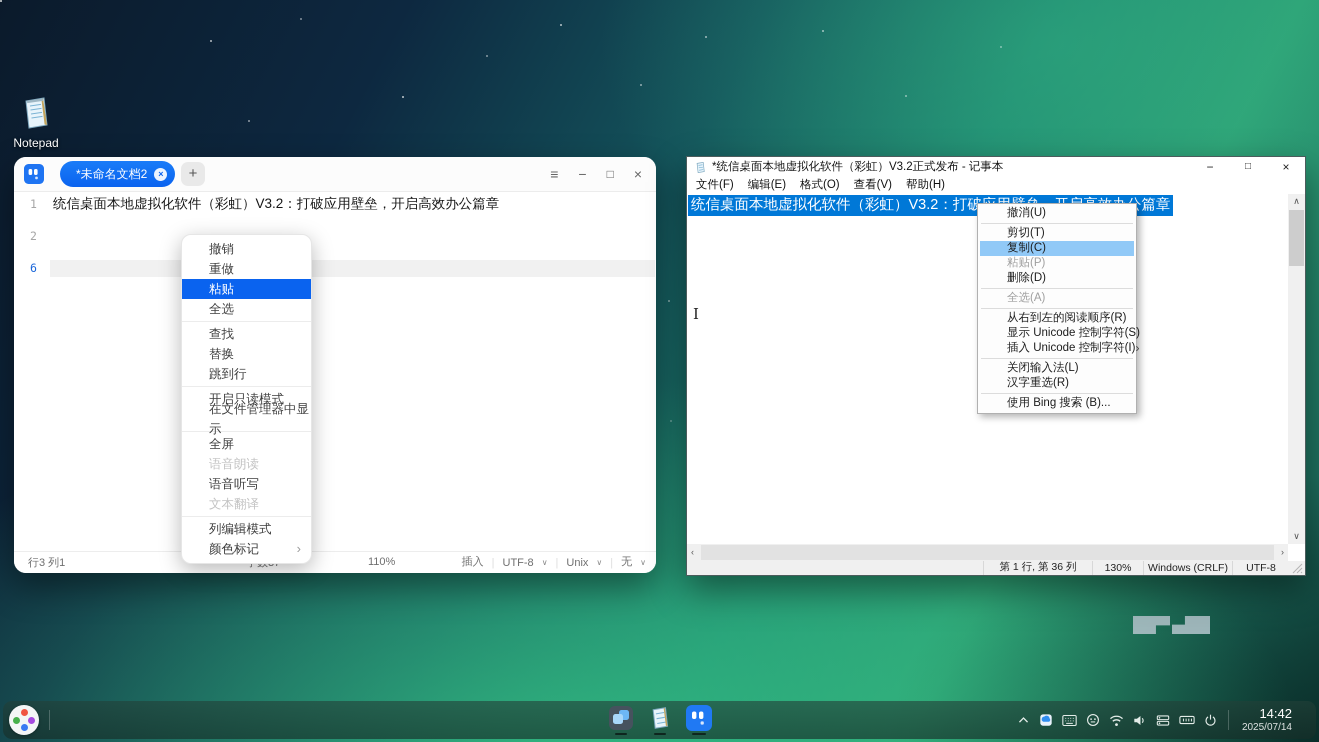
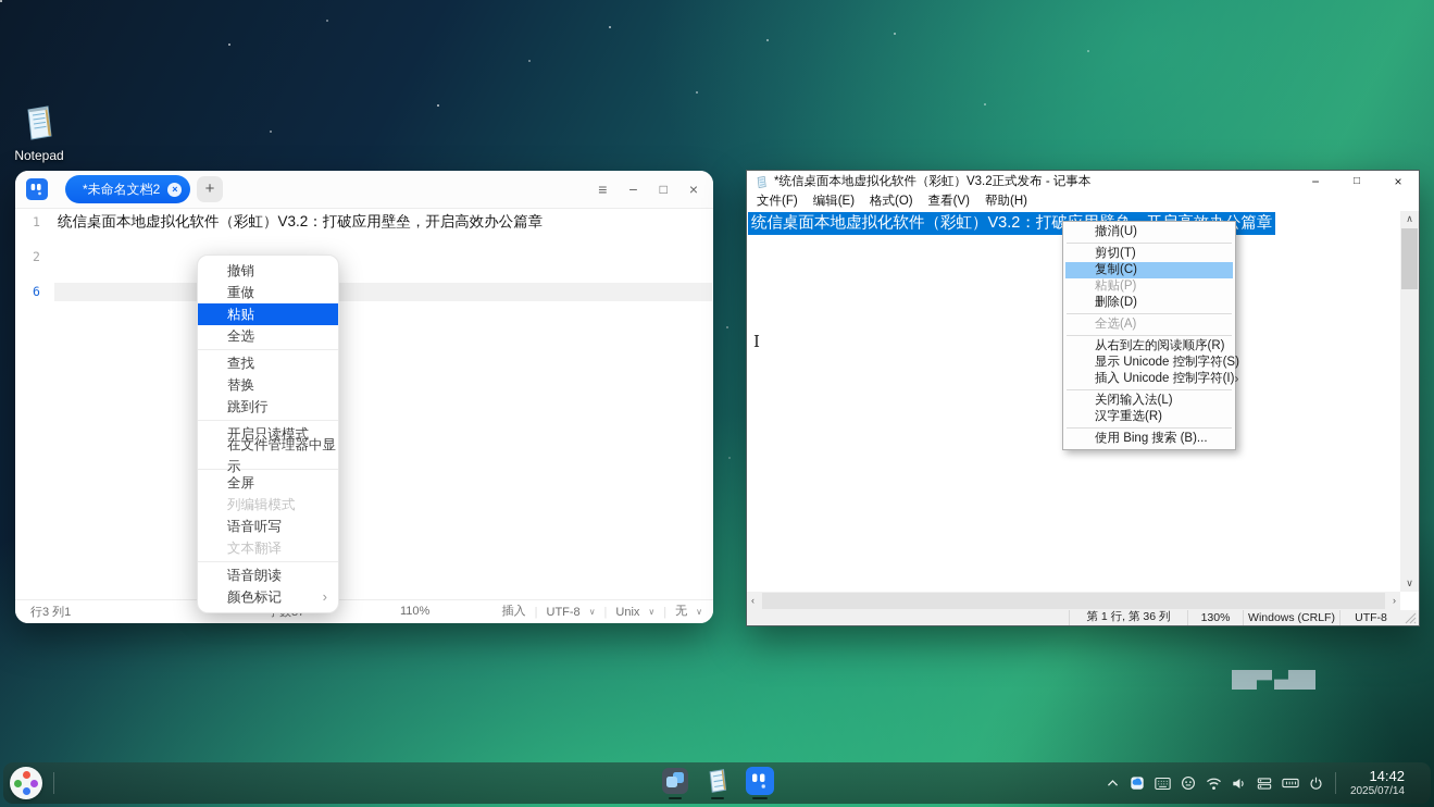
  Notepad
  *未命名文档2
  ×
  +
  ≡
  −
  □
  ×
  1
  2
  6
  统信桌面本地虚拟化软件（彩虹）V3.2：打破应用壁垒，开启高效办公篇章
  行3 列1
  110%
  插入
  UTF-8
  ∨
  Unix
  ∨
  |
  无
  ∨
  撤销
  重做
  粘贴
  全选
  查找
  替换
  跳到行
  开启只读模式
  在文件管理器中显示
  全屏
- 语音朗读
+ 列编辑模式
  语音听写
  文本翻译
- 列编辑模式
+ 语音朗读
  颜色标记
  ›
  *统信桌面本地虚拟化软件（彩虹）V3.2正式发布 - 记事本
  −
  □
  ×
  文件(F)
  编辑(E)
  格式(O)
  查看(V)
  帮助(H)
  ∧
  ∨
  ‹
  ›
  第 1 行, 第 36 列
  130%
  Windows (CRLF)
  UTF-8
  I
  撤消(U)
  剪切(T)
  复制(C)
  粘贴(P)
  删除(D)
  全选(A)
  从右到左的阅读顺序(R)
  显示 Unicode 控制字符(S)
  插入 Unicode 控制字符(I)
  ›
  关闭输入法(L)
  汉字重选(R)
  使用 Bing 搜索 (B)...
  14:42
  2025/07/14
